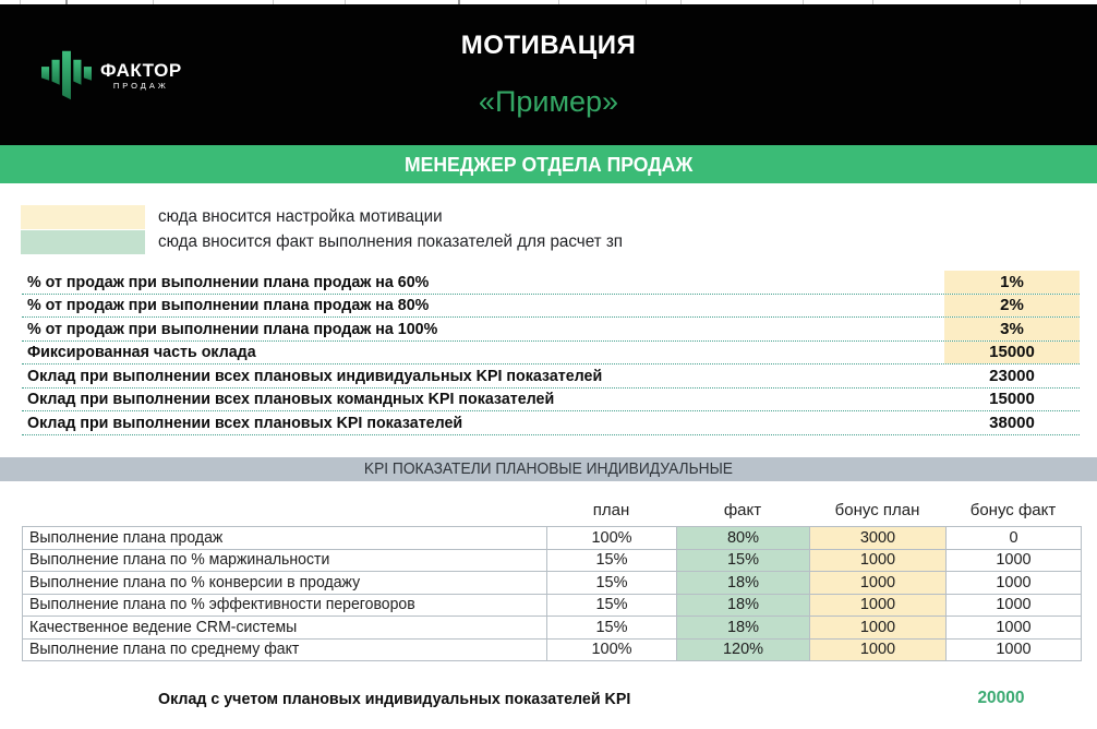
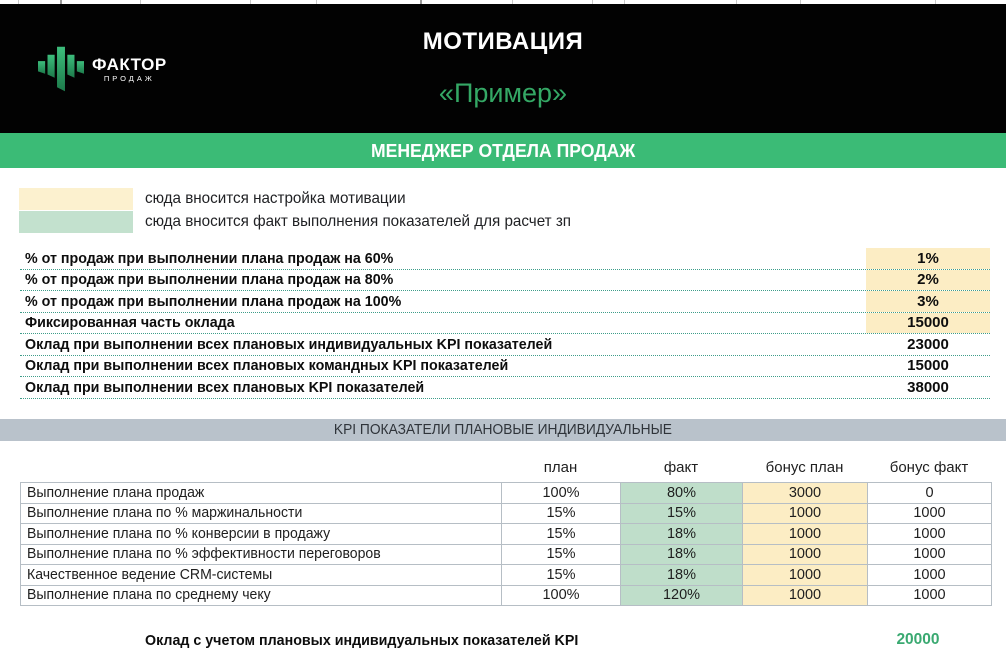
  ФАКТОР
  ПРОДАЖ
  МОТИВАЦИЯ
  «Пример»
  МЕНЕДЖЕР ОТДЕЛА ПРОДАЖ
  сюда вносится настройка мотивации
  сюда вносится факт выполнения показателей для расчет зп
  % от продаж при выполнении плана продаж на 60%
  1%
  % от продаж при выполнении плана продаж на 80%
  2%
  % от продаж при выполнении плана продаж на 100%
  3%
  Фиксированная часть оклада
  15000
  Оклад при выполнении всех плановых индивидуальных KPI показателей
  23000
  Оклад при выполнении всех плановых командных KPI показателей
  15000
  Оклад при выполнении всех плановых KPI показателей
  38000
  KPI ПОКАЗАТЕЛИ ПЛАНОВЫЕ ИНДИВИДУАЛЬНЫЕ
  план
  факт
  бонус план
  бонус факт
  Выполнение плана продаж	100%	80%	3000	0
  Выполнение плана по % маржинальности	15%	15%	1000	1000
  Выполнение плана по % конверсии в продажу	15%	18%	1000	1000
  Выполнение плана по % эффективности переговоров	15%	18%	1000	1000
  Качественное ведение CRM-системы	15%	18%	1000	1000
- Выполнение плана по среднему факт	100%	120%	1000	1000
+ Выполнение плана по среднему чеку	100%	120%	1000	1000
  Оклад с учетом плановых индивидуальных показателей KPI
  20000
